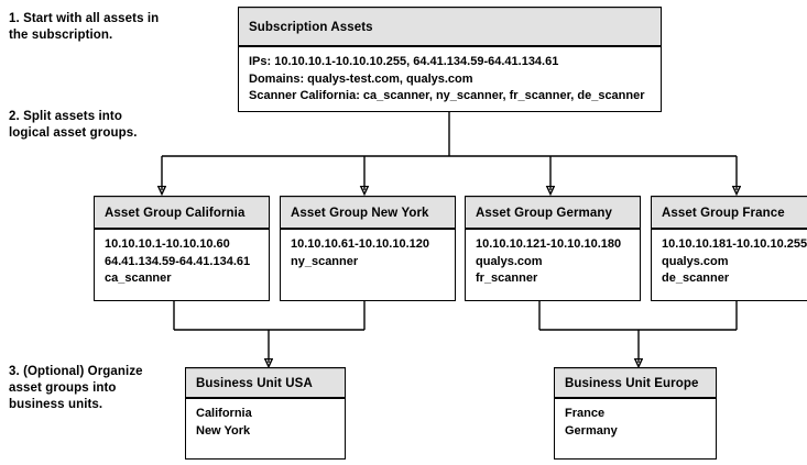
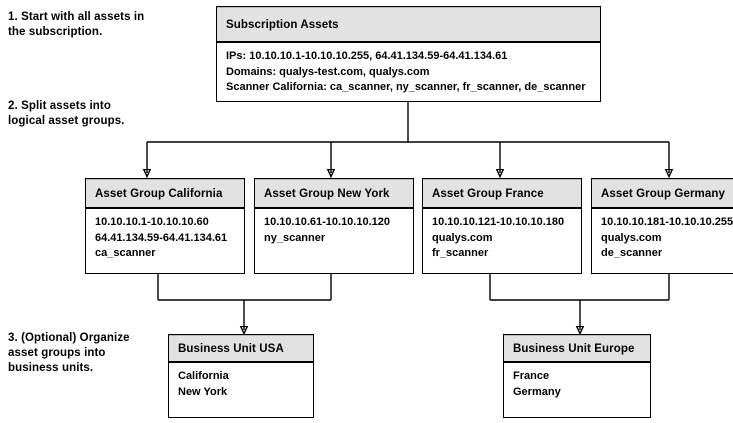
  1. Start with all assets in
  the subscription.
  2. Split assets into
  logical asset groups.
  3. (Optional) Organize
  asset groups into
  business units.
  Subscription Assets
  IPs: 10.10.10.1-10.10.10.255, 64.41.134.59-64.41.134.61
  Domains: qualys-test.com, qualys.com
  Scanner California: ca_scanner, ny_scanner, fr_scanner, de_scanner
  Asset Group California
  10.10.10.1-10.10.10.60
  64.41.134.59-64.41.134.61
  ca_scanner
  Asset Group New York
  10.10.10.61-10.10.10.120
  ny_scanner
- Asset Group Germany
+ Asset Group France
  10.10.10.121-10.10.10.180
  qualys.com
  fr_scanner
- Asset Group France
+ Asset Group Germany
  10.10.10.181-10.10.10.255
  qualys.com
  de_scanner
  Business Unit USA
  California
  New York
  Business Unit Europe
  France
  Germany
